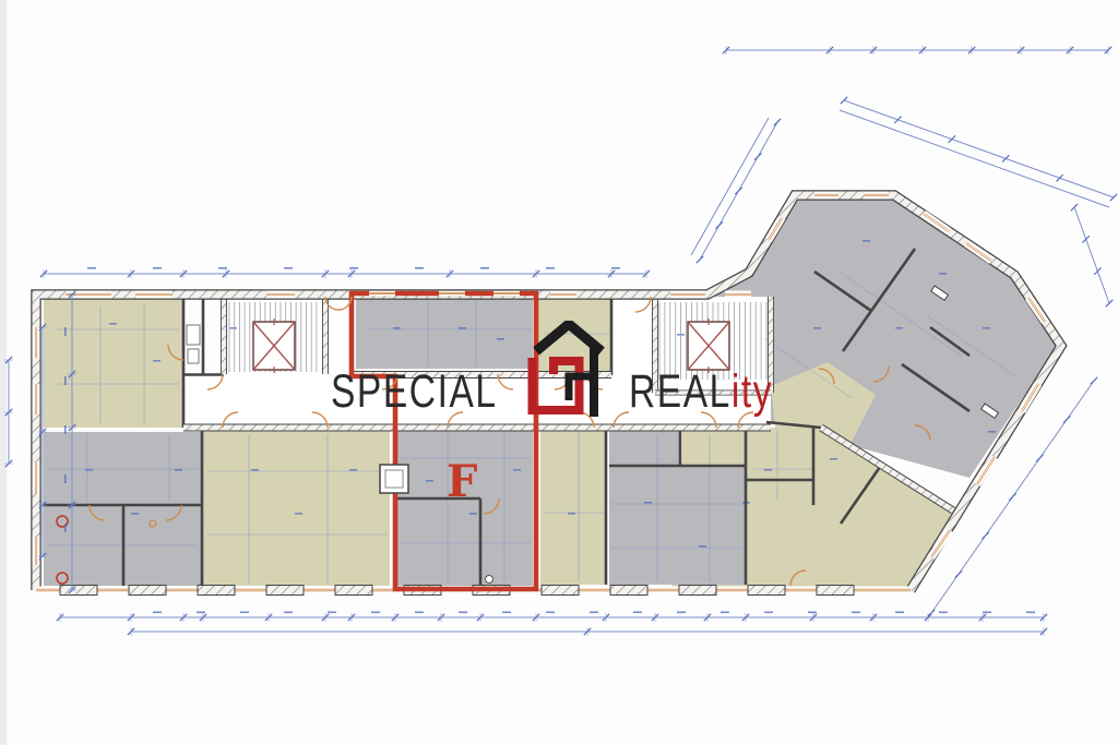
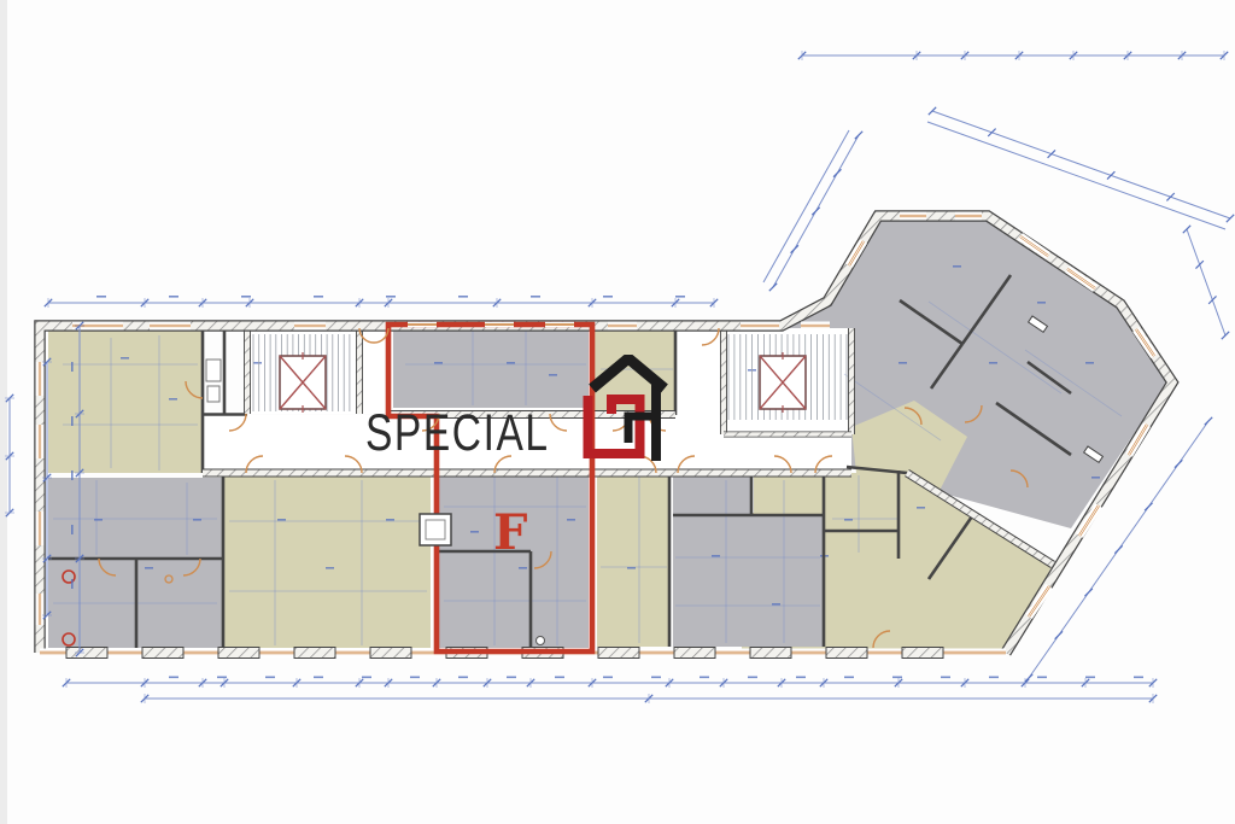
  SPECIAL
- REALity
  F
